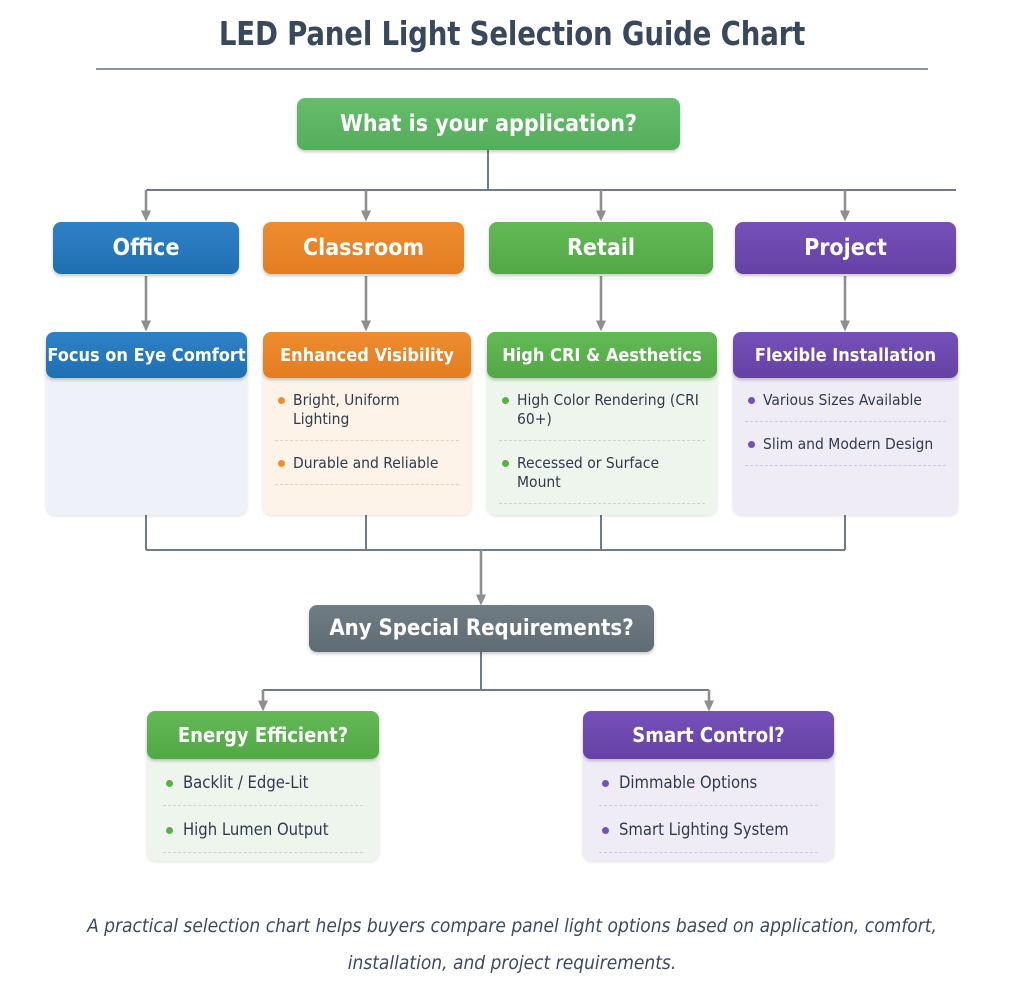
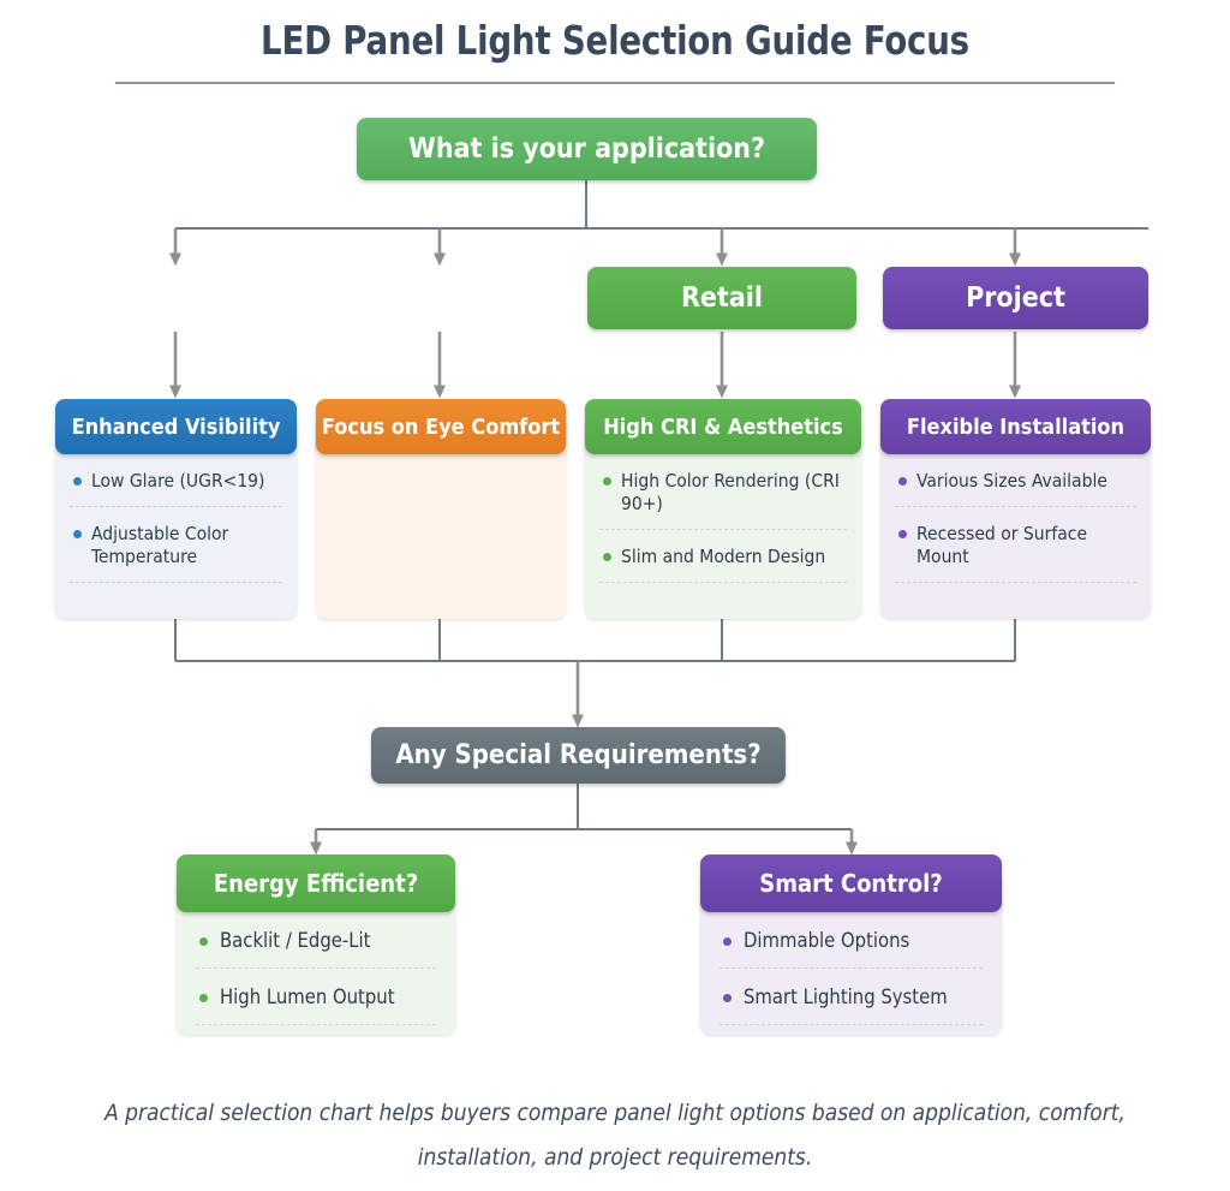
- LED Panel Light Selection Guide Chart
+ LED Panel Light Selection Guide Focus
  What is your application?
- Office
- Classroom
  Retail
  Project
- Focus on Eye Comfort
+ Enhanced Visibility
+ Low Glare (UGR<19)
+ Adjustable Color Temperature
- Enhanced Visibility
+ Focus on Eye Comfort
- Bright, Uniform Lighting
- Durable and Reliable
  High CRI & Aesthetics
- High Color Rendering (CRI 60+)
+ High Color Rendering (CRI 90+)
- Recessed or Surface Mount
+ Slim and Modern Design
  Flexible Installation
  Various Sizes Available
- Slim and Modern Design
+ Recessed or Surface Mount
  Any Special Requirements?
  Energy Efficient?
  Backlit / Edge-Lit
  High Lumen Output
  Smart Control?
  Dimmable Options
  Smart Lighting System
  A practical selection chart helps buyers compare panel light options based on application, comfort, installation, and project requirements.
